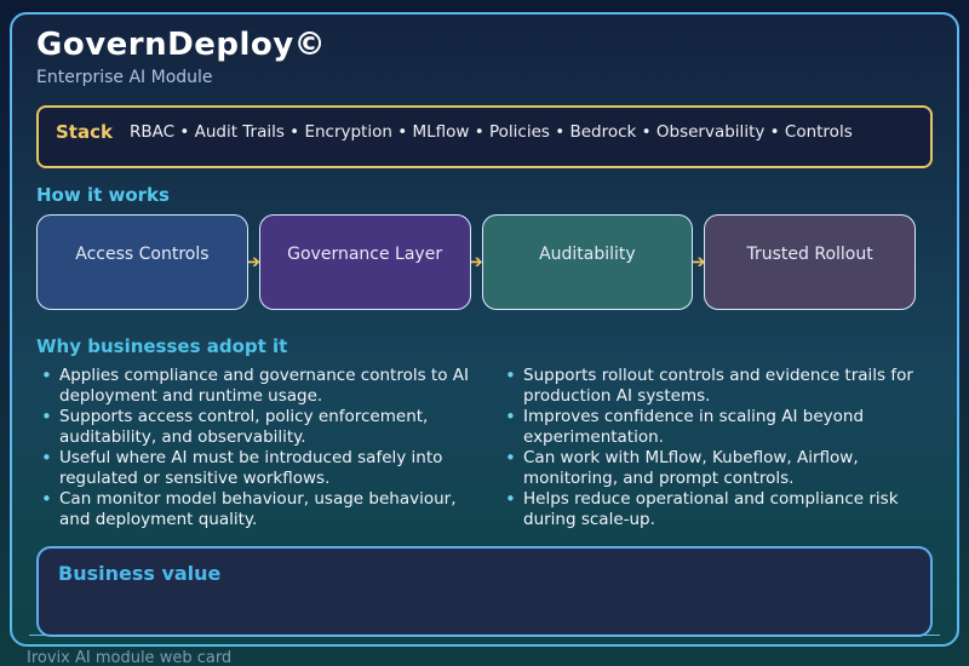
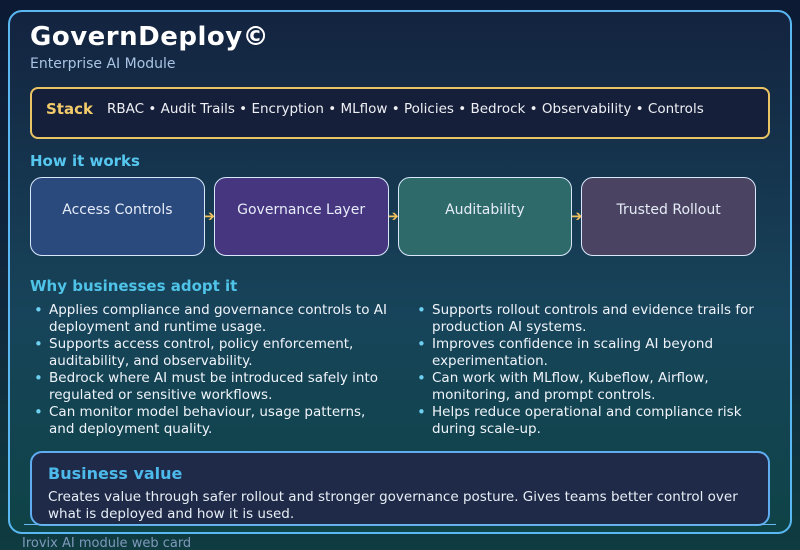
  GovernDeploy©
  Enterprise AI Module
  Stack
  RBAC • Audit Trails • Encryption • MLflow • Policies • Bedrock • Observability • Controls
  How it works
  Access Controls
  ➔
  Governance Layer
  ➔
  Auditability
  ➔
  Trusted Rollout
  Why businesses adopt it
  Applies compliance and governance controls to AI deployment and runtime usage.
  Supports access control, policy enforcement, auditability, and observability.
- Useful where AI must be introduced safely into regulated or sensitive workflows.
+ Bedrock where AI must be introduced safely into regulated or sensitive workflows.
- Can monitor model behaviour, usage behaviour, and deployment quality.
+ Can monitor model behaviour, usage patterns, and deployment quality.
  Supports rollout controls and evidence trails for production AI systems.
  Improves confidence in scaling AI beyond experimentation.
  Can work with MLflow, Kubeflow, Airflow, monitoring, and prompt controls.
  Helps reduce operational and compliance risk during scale-up.
  Business value
+ Creates value through safer rollout and stronger governance posture. Gives teams better control over what is deployed and how it is used.
  Irovix AI module web card
